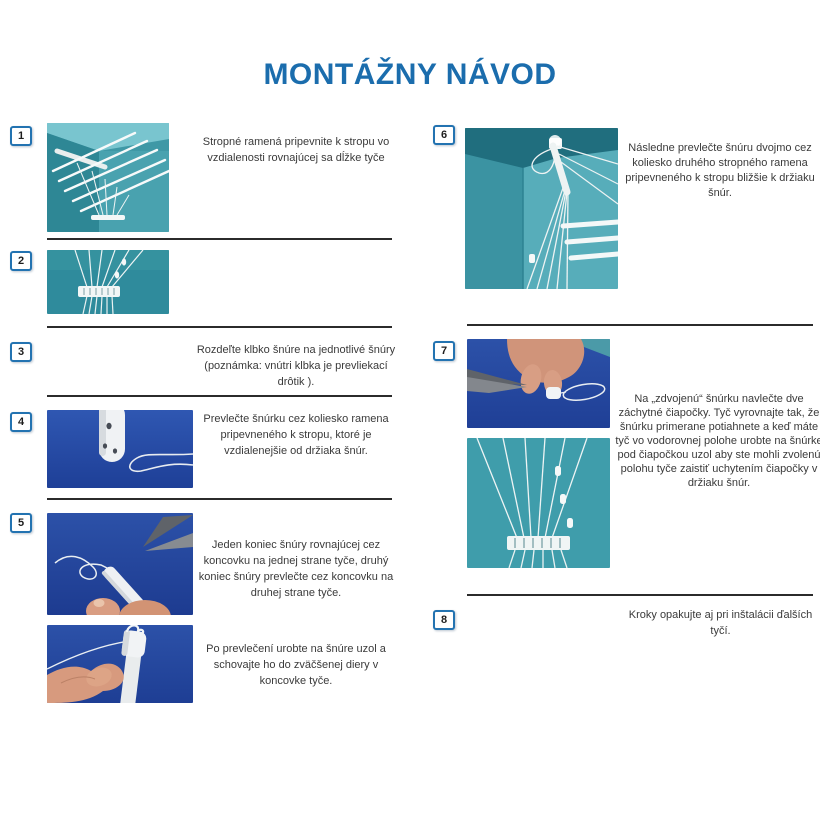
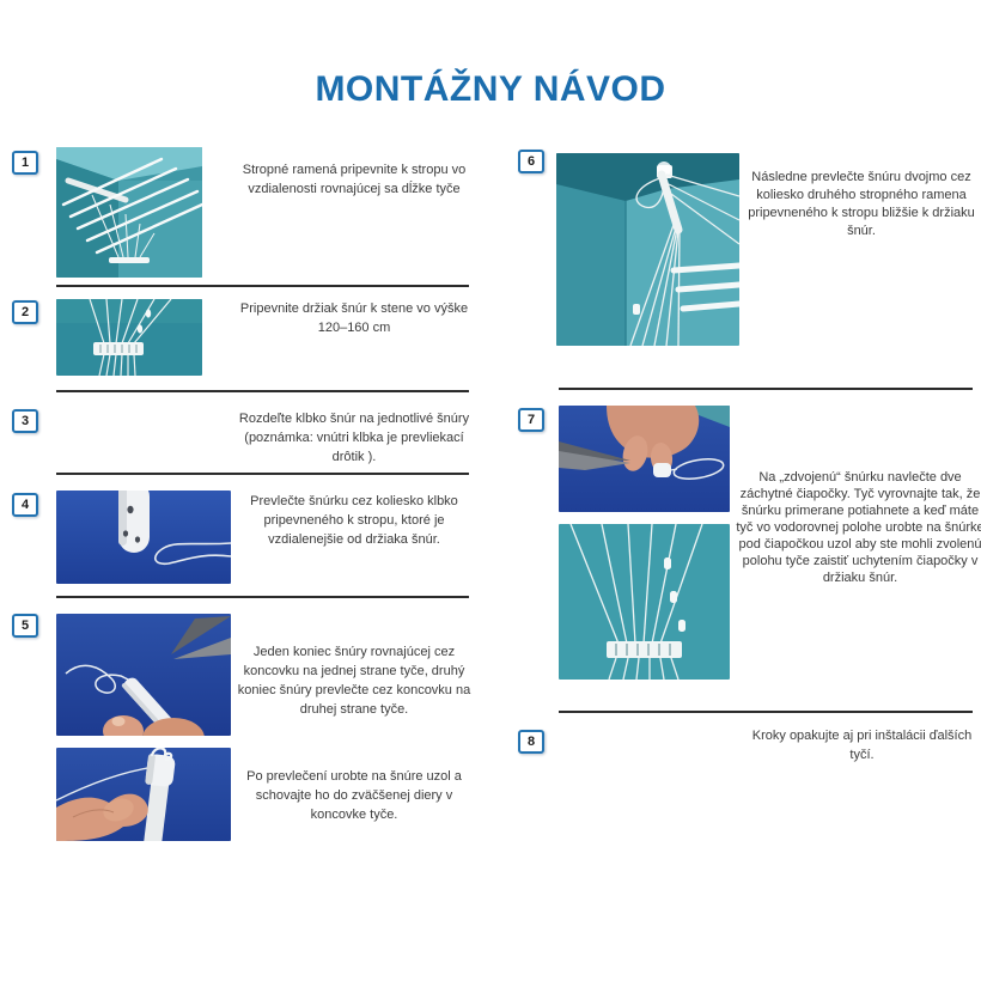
  MONTÁŽNY NÁVOD
  1
  Stropné ramená pripevnite k stropu vo vzdialenosti rovnajúcej sa dĺžke tyče
  2
+ Pripevnite držiak šnúr k stene vo výške 120–160 cm
  3
- Rozdeľte klbko šnúre na jednotlivé šnúry (poznámka: vnútri klbka je prevliekací drôtik ).
+ Rozdeľte klbko šnúr na jednotlivé šnúry (poznámka: vnútri klbka je prevliekací drôtik ).
  4
- Prevlečte šnúrku cez koliesko ramena pripevneného k stropu, ktoré je vzdialenejšie od držiaka šnúr.
+ Prevlečte šnúrku cez koliesko klbko pripevneného k stropu, ktoré je vzdialenejšie od držiaka šnúr.
  5
  Jeden koniec šnúry rovnajúcej cez koncovku na jednej strane tyče, druhý koniec šnúry prevlečte cez koncovku na druhej strane tyče.
  Po prevlečení urobte na šnúre uzol a schovajte ho do zväčšenej diery v koncovke tyče.
  6
  Následne prevlečte šnúru dvojmo cez koliesko druhého stropného ramena pripevneného k stropu bližšie k držiaku šnúr.
  7
  Na „zdvojenú“ šnúrku navlečte dve záchytné čiapočky. Tyč vyrovnajte tak, že šnúrku primerane potiahnete a keď máte tyč vo vodorovnej polohe urobte na šnúrk pod čiapočkou uzol aby ste mohli zvolenú polohu tyče zaistiť uchytením čiapočky v držiaku šnúr.
  8
  Kroky opakujte aj pri inštalácii ďalších tyčí.
